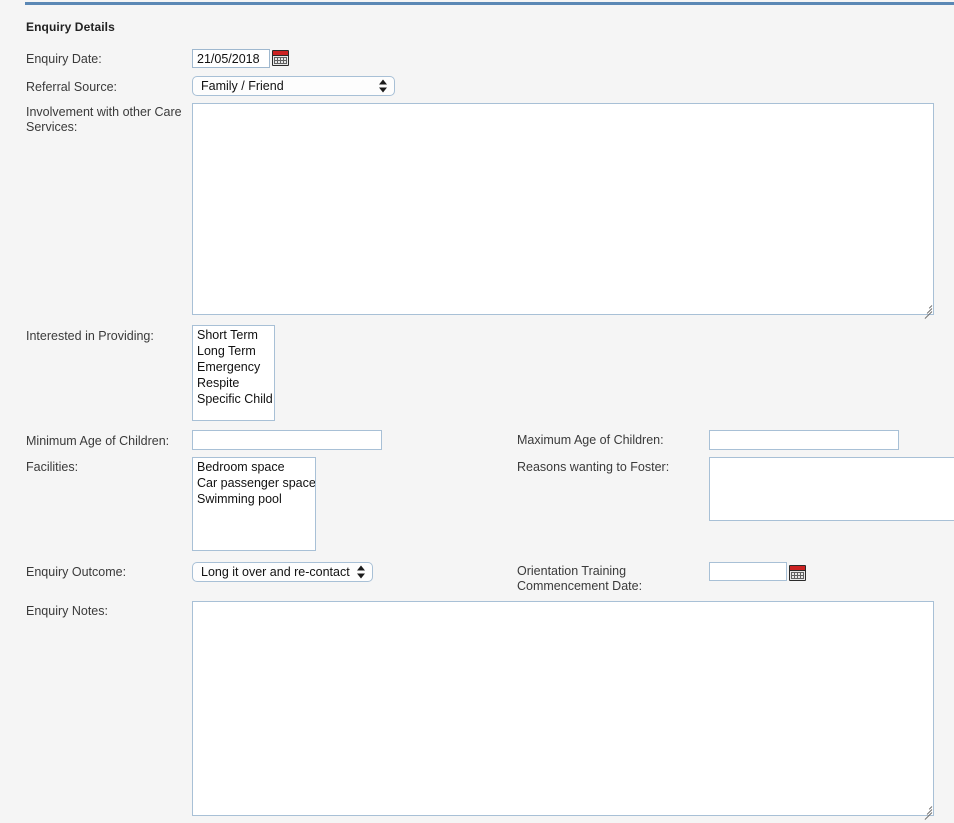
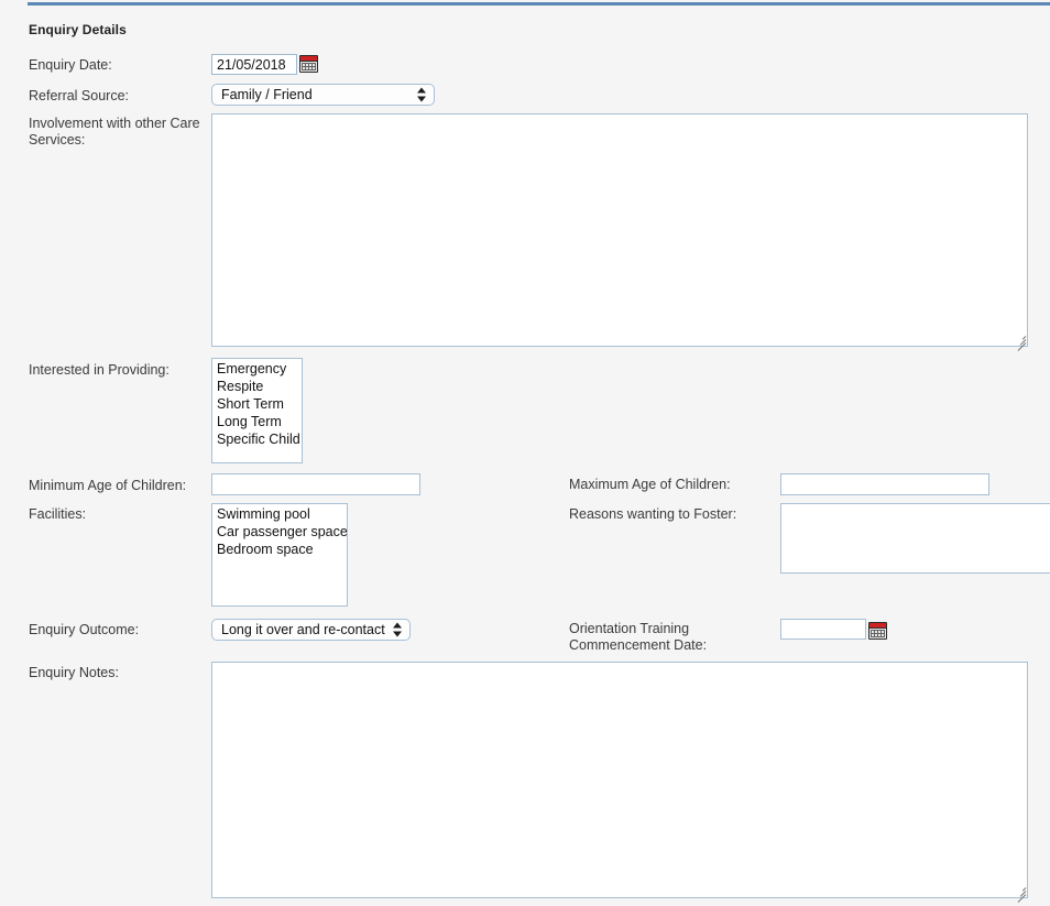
  Enquiry Details
  Enquiry Date:
  21/05/2018
  Referral Source:
  Family / Friend
  Involvement with other Care
  Services:
  Interested in Providing:
- Short Term
+ Emergency
- Long Term
+ Respite
- Emergency
+ Short Term
- Respite
+ Long Term
  Specific Child
  Minimum Age of Children:
  Maximum Age of Children:
  Facilities:
- Bedroom space
+ Swimming pool
  Car passenger space
- Swimming pool
+ Bedroom space
  Reasons wanting to Foster:
  Enquiry Outcome:
  Long it over and re-contact
  Orientation Training
  Commencement Date:
  Enquiry Notes:
